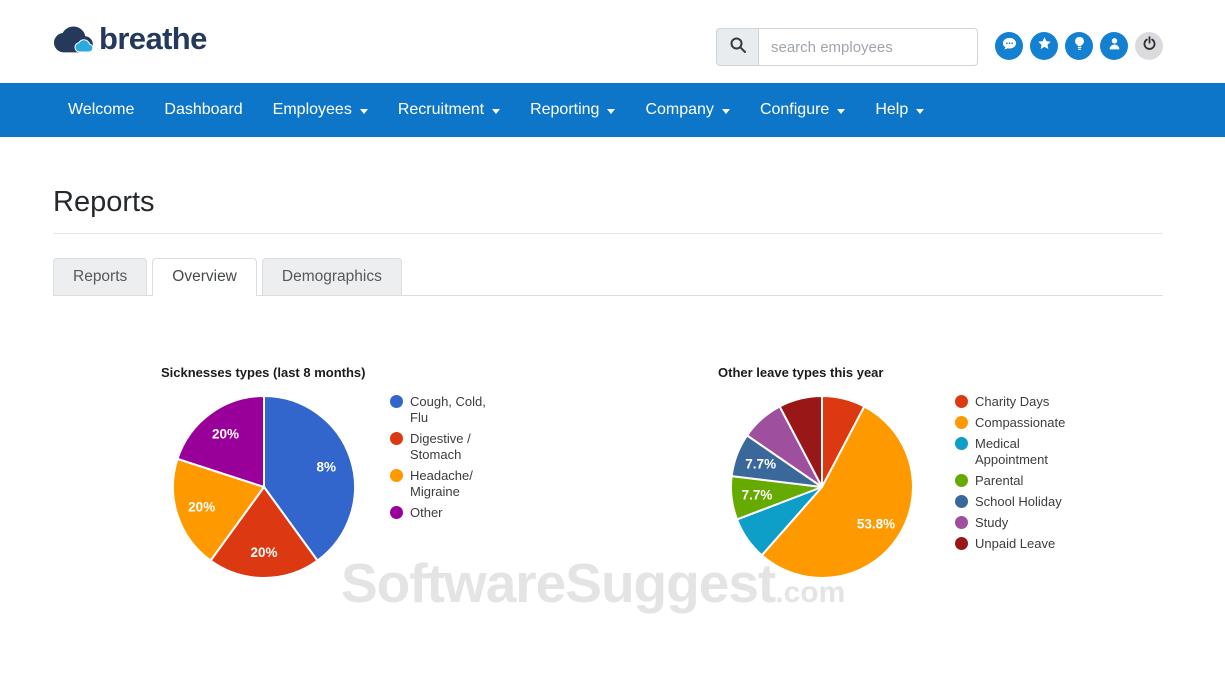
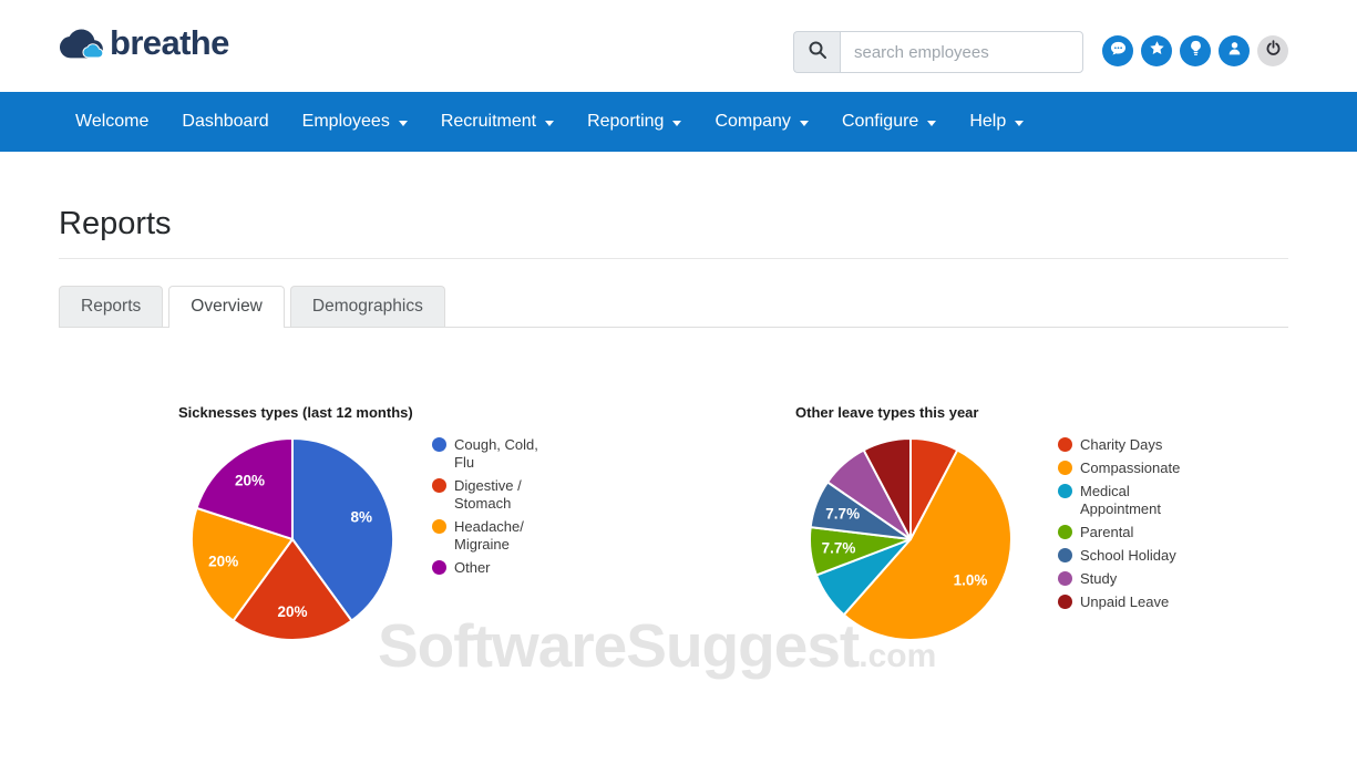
  SoftwareSuggest
  .com
  breathe
  search employees
  Welcome
  Dashboard
  Employees
  Recruitment
  Reporting
  Company
  Configure
  Help
  Reports
  Reports
  Overview
  Demographics
- Sicknesses types (last 8 months)
+ Sicknesses types (last 12 months)
  8%
  20%
  20%
  20%
  Cough, Cold, Flu
  Digestive / Stomach
  Headache/ Migraine
  Other
  Other leave types this year
- 53.8%
+ 1.0%
  7.7%
  7.7%
  Charity Days
  Compassionate
  Medical Appointment
  Parental
  School Holiday
  Study
  Unpaid Leave
